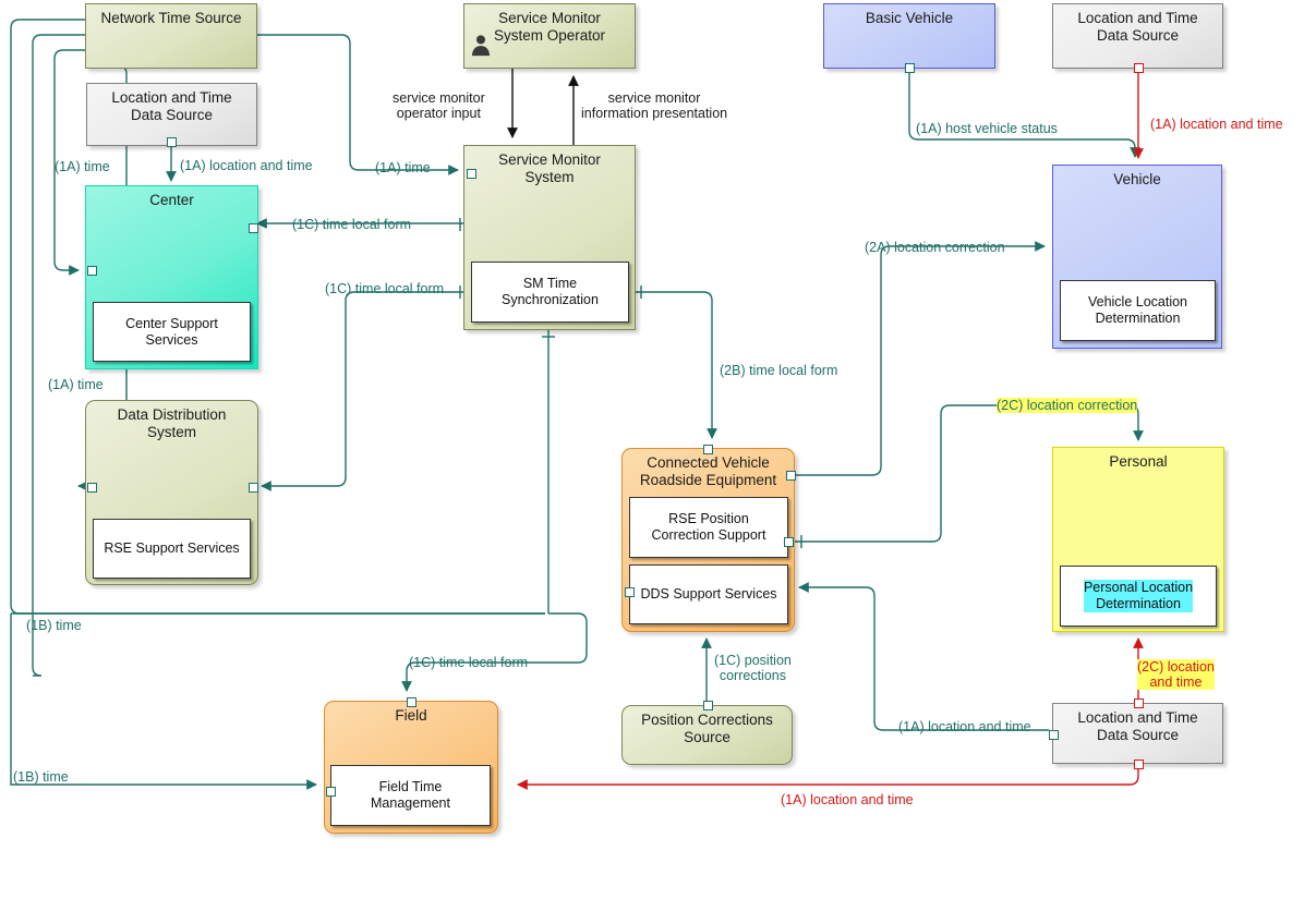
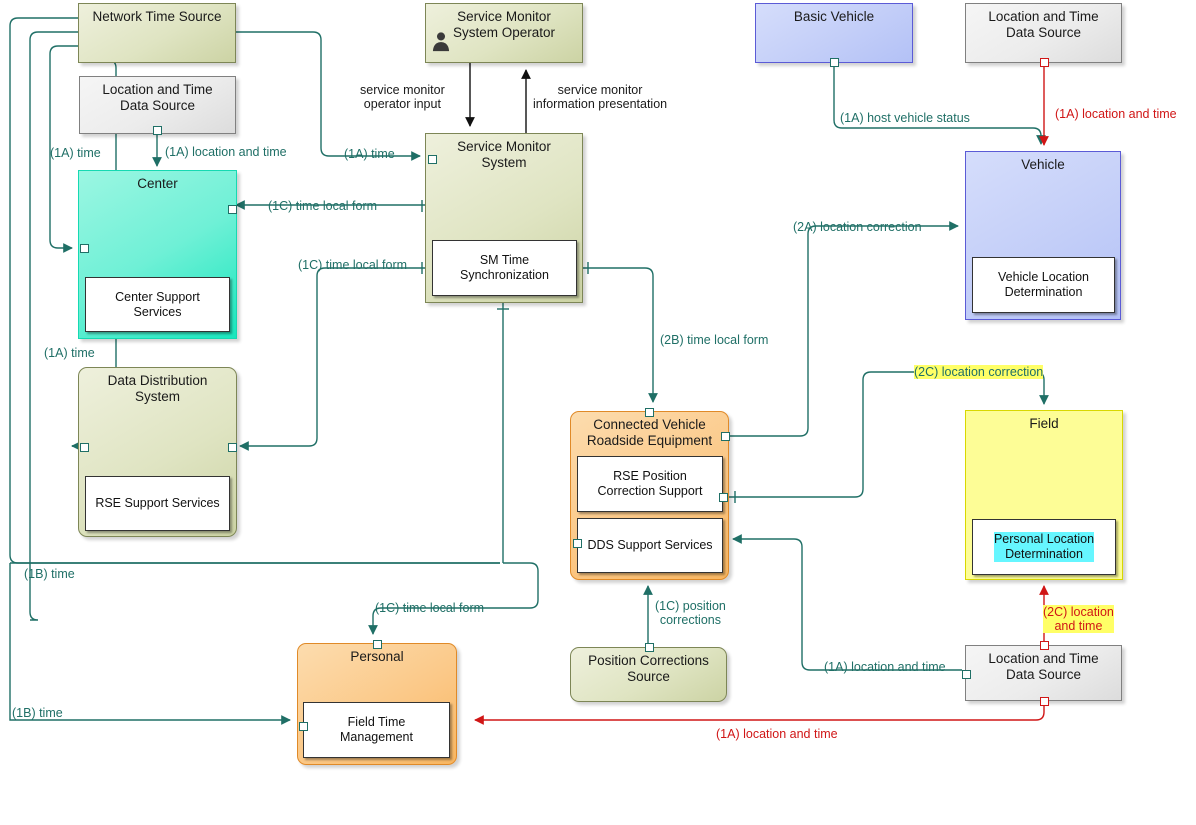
  Network Time Source
  Location and Time
  Data Source
  Center
  Data Distribution
  System
  Service Monitor
  System Operator
  Service Monitor
  System
  Connected Vehicle
  Roadside Equipment
  Position Corrections
  Source
- Field
+ Personal
  Basic Vehicle
  Location and Time
  Data Source
  Vehicle
- Personal
+ Field
  Location and Time
  Data Source
  Center Support
  Services
  RSE Support Services
  SM Time
  Synchronization
  RSE Position
  Correction Support
  DDS Support Services
  Vehicle Location
  Determination
  Field Time
  Management
  Personal Location
  Determination
  (1A) time
  (1A) location and time
  (1A) time
  (1B) time
  (1B) time
  (1C) time local form
  (1C) time local form
  (1C) time local form
  (1A) time
  service monitor
  operator input
  service monitor
  information presentation
  (2B) time local form
  (1C) position
  corrections
  (1A) host vehicle status
  (1A) location and time
  (2A) location correction
  (2C) location correction
  (2C) location
  and time
  (1A) location and time
  (1A) location and time
